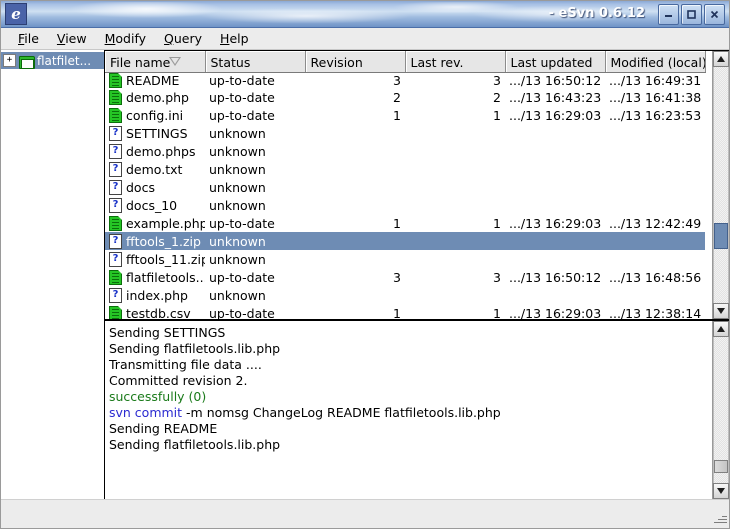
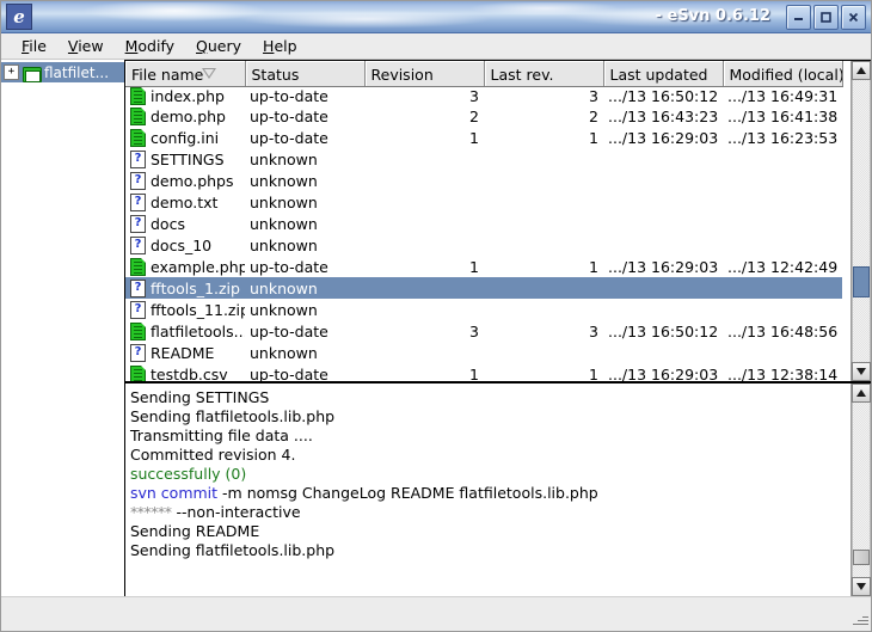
  e
  - eSvn 0.6.12
  File
  View
  Modify
  Query
  Help
  +
  flatfilet...
  File name	Status	Revision	Last rev.	Last updated	Modified (local)
- README	up-to-date	3	3	.../13 16:50:12	.../13 16:49:31
+ index.php	up-to-date	3	3	.../13 16:50:12	.../13 16:49:31
  demo.php	up-to-date	2	2	.../13 16:43:23	.../13 16:41:38
  config.ini	up-to-date	1	1	.../13 16:29:03	.../13 16:23:53
  ? SETTINGS	unknown
  ? demo.phps	unknown
  ? demo.txt	unknown
  ? docs	unknown
  ? docs_10	unknown
  example.php	up-to-date	1	1	.../13 16:29:03	.../13 12:42:49
  ? fftools_1.zip	unknown
  ? fftools_11.zip	unknown
  flatfiletools..	up-to-date	3	3	.../13 16:50:12	.../13 16:48:56
- ? index.php	unknown
+ ? README	unknown
  testdb.csv	up-to-date	1	1	.../13 16:29:03	.../13 12:38:14
  Sending SETTINGS
  Sending flatfiletools.lib.php
  Transmitting file data ....
- Committed revision 2.
+ Committed revision 4.
  successfully (0)
  svn commit -m nomsg ChangeLog README flatfiletools.lib.php
+ ****** --non-interactive
  Sending README
  Sending flatfiletools.lib.php
